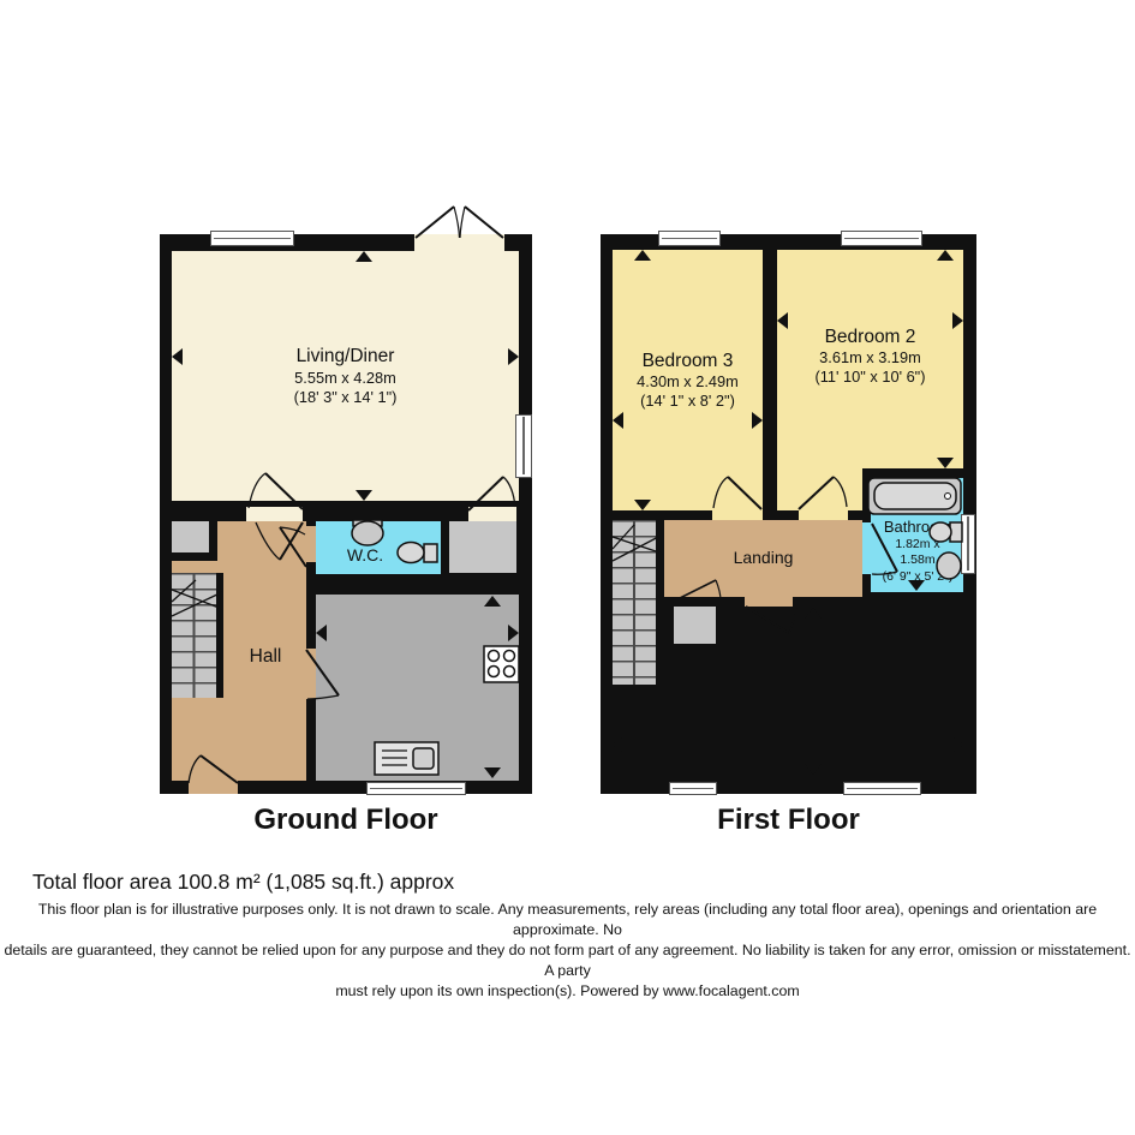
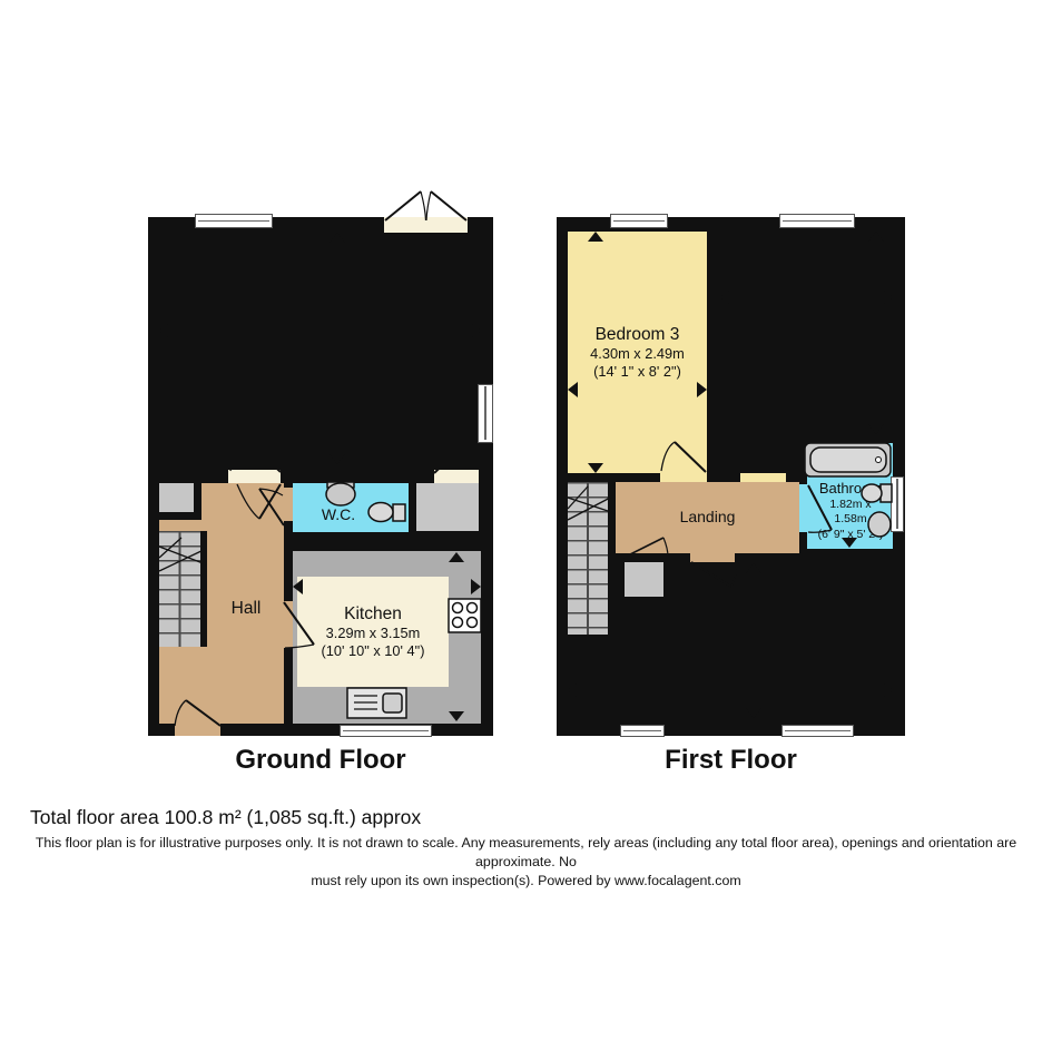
- Living/Diner
- 5.55m x 4.28m
- (18' 3" x 14' 1")
  Hall
  W.C.
+ Kitchen
+ 3.29m x 3.15m
+ (10' 10" x 10' 4")
  Bedroom 3
  4.30m x 2.49m
  (14' 1" x 8' 2")
- Bedroom 2
- 3.61m x 3.19m
- (11' 10" x 10' 6")
  Landing
  Bathro
  1.82m x
  1.58m
  (6' 9" x 5'
  Ground Floor
  First Floor
  Total floor area 100.8 m² (1,085 sq.ft.) approx
  This floor plan is for illustrative purposes only. It is not drawn to scale. Any measurements, rely areas (including any total floor area), openings and orientation are approximate. No
- details are guaranteed, they cannot be relied upon for any purpose and they do not form part of any agreement. No liability is taken for any error, omission or misstatement. A party
  must rely upon its own inspection(s). Powered by www.focalagent.com
